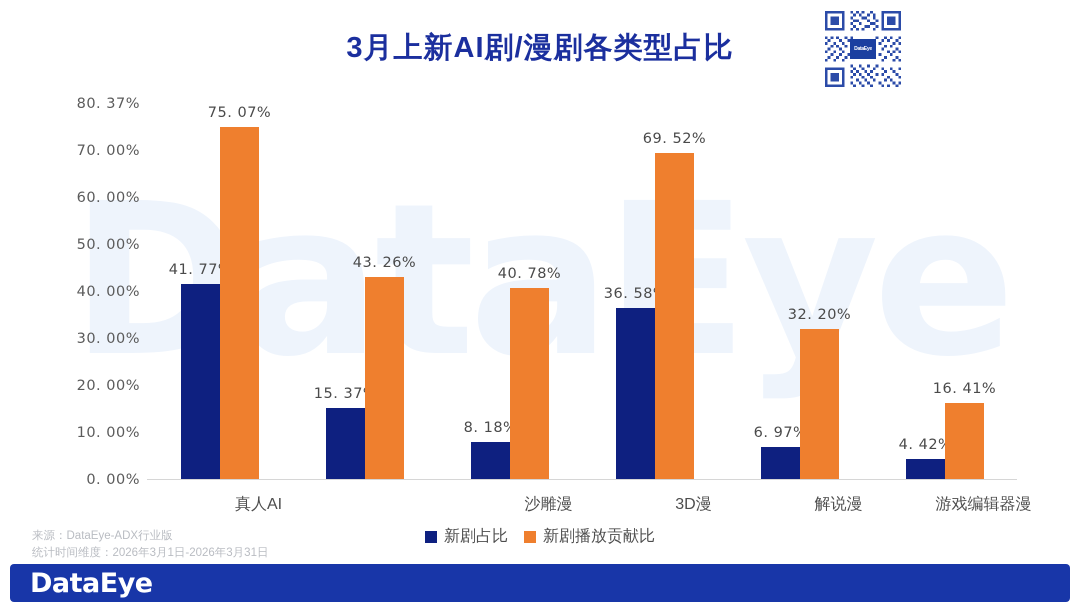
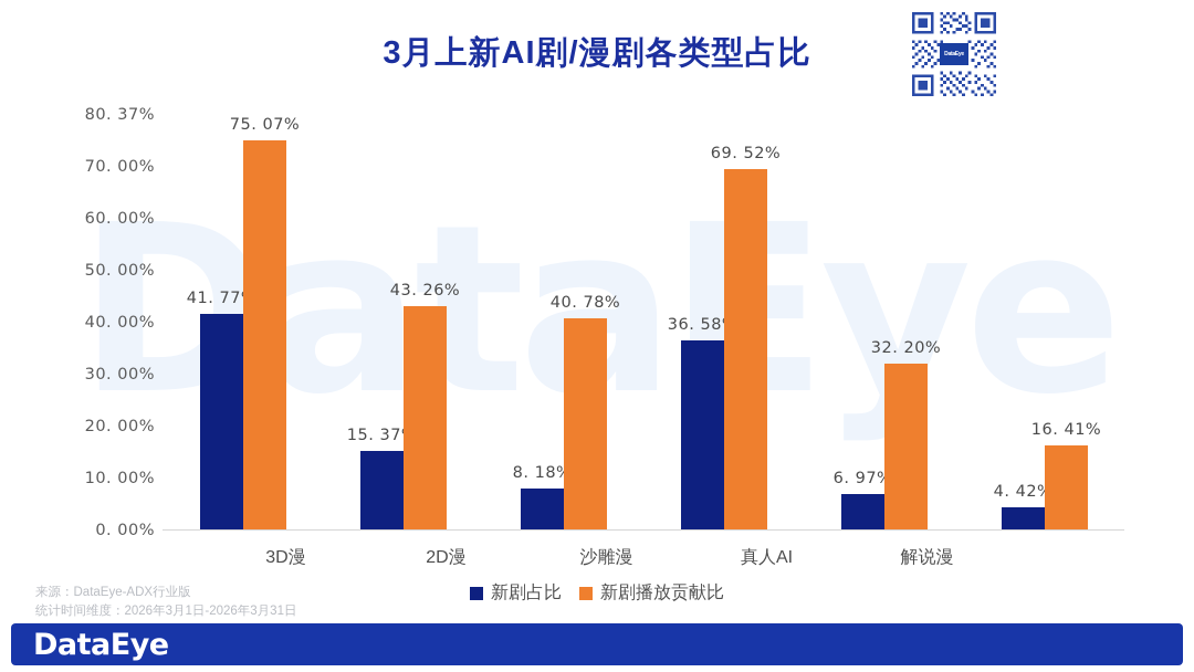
  Dataye
  3月上新AI剧/漫剧各类型占比
  80. 37%
  70. 00%
  60. 00%
  50. 00%
  40. 00%
  30. 00%
  20. 00%
  10. 00%
  0. 00%
  41. 77
  75. 07%
- 真人AI
+ 3D漫
  15. 37
  43. 26%
+ 2D漫
  8. 18
  40. 78%
  沙雕漫
  36. 58
  69. 52%
- 3D漫
+ 真人AI
  6. 97
  32. 20%
  解说漫
  4. 42
  16. 41%
- 游戏编辑器漫
  新剧占比
  新剧播放贡献比
  来源：DataEye-ADX行业版
  统计时间维度：2026年3月1日-2026年3月31日
  DataEye
